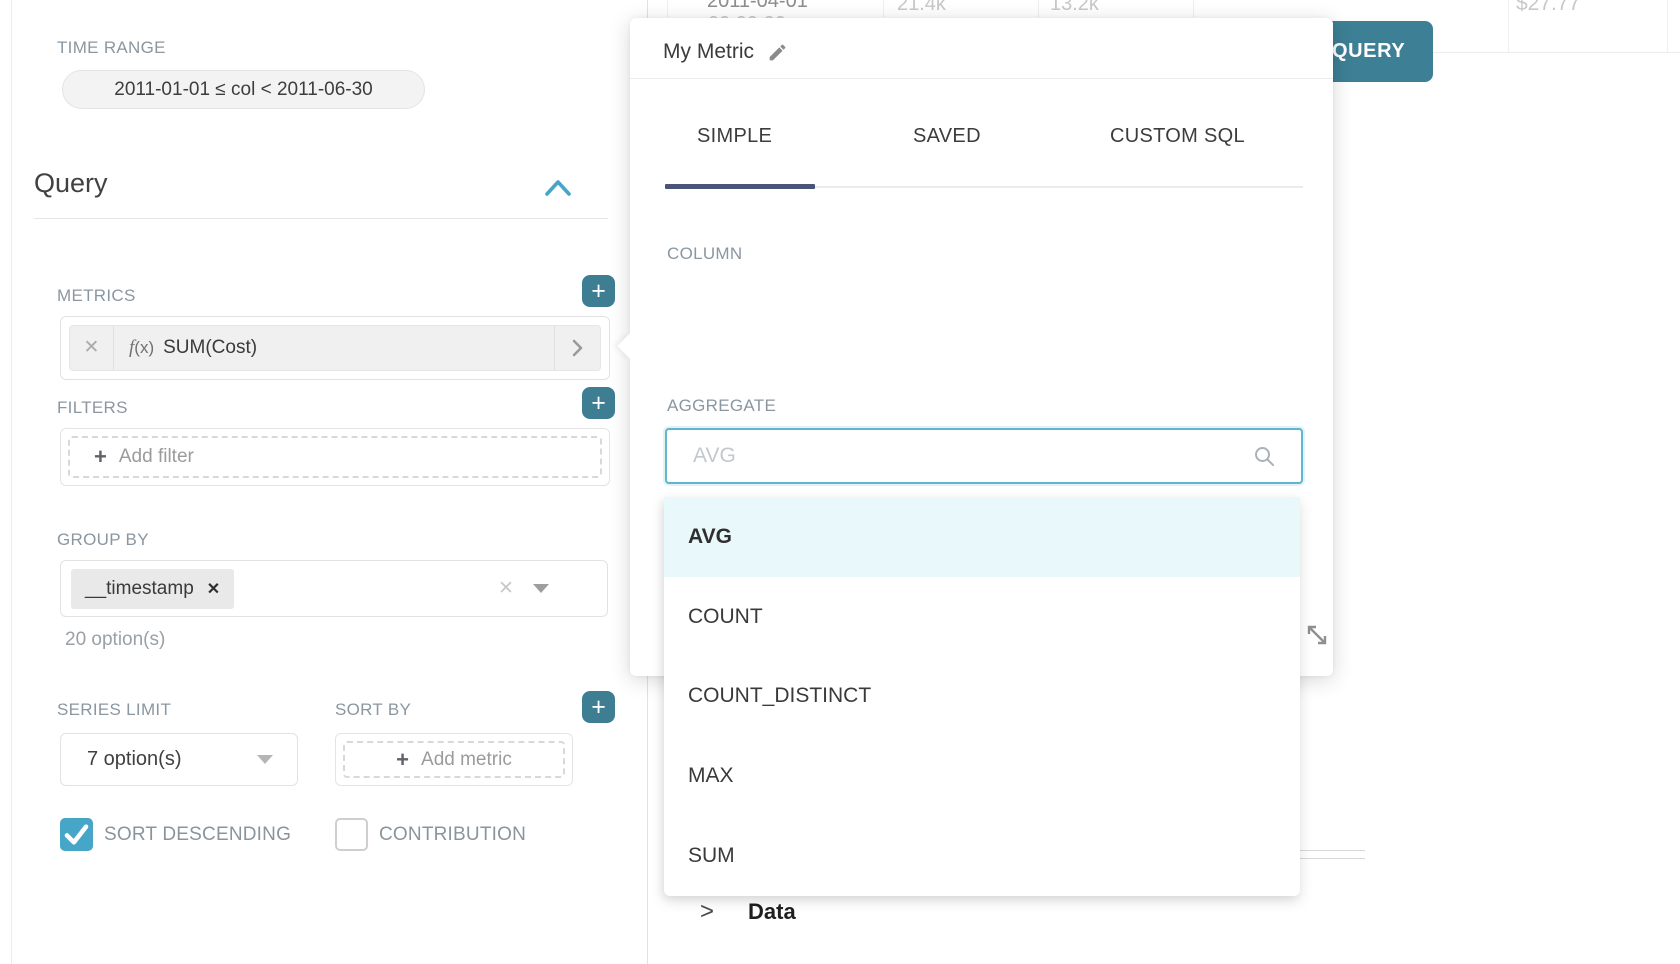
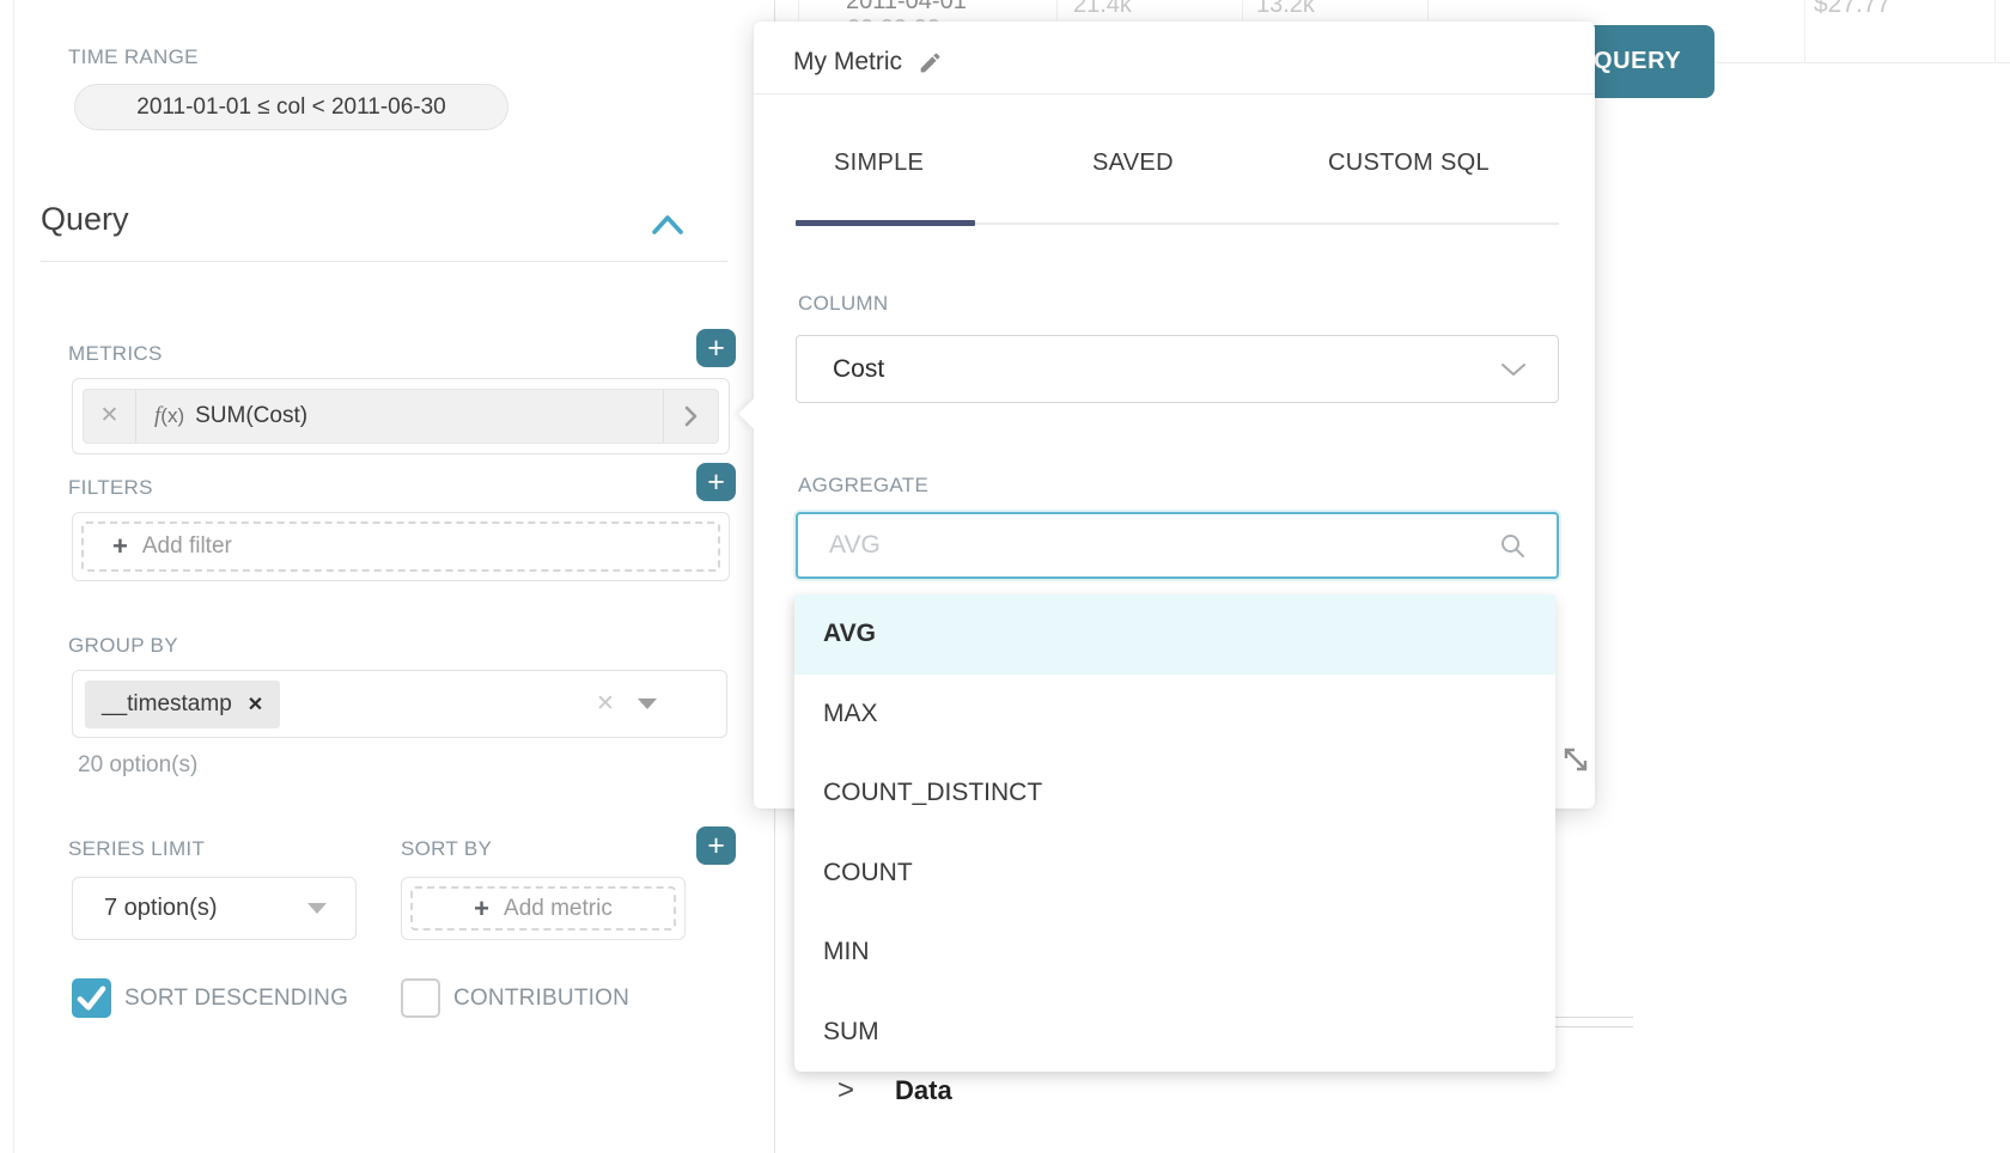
  2011-04-01
  21.4k
  13.2k
  $27.77
  >
  Data
  TIME RANGE
  2011-01-01 ≤ col < 2011-06-30
  Query
  METRICS
  +
  ✕
  f(x)
  SUM(Cost)
  FILTERS
  +
  +
  Add filter
  GROUP BY
  __timestamp
  ✕
  ✕
  20 option(s)
  SERIES LIMIT
  SORT BY
  +
  7 option(s)
  +
  Add metric
  SORT DESCENDING
  CONTRIBUTION
  My Metric
  SIMPLE
  SAVED
  CUSTOM SQL
  COLUMN
+ Cost
  AGGREGATE
  AVG
  AVG
- COUNT
+ MAX
  COUNT_DISTINCT
- MAX
+ COUNT
+ MIN
  SUM
